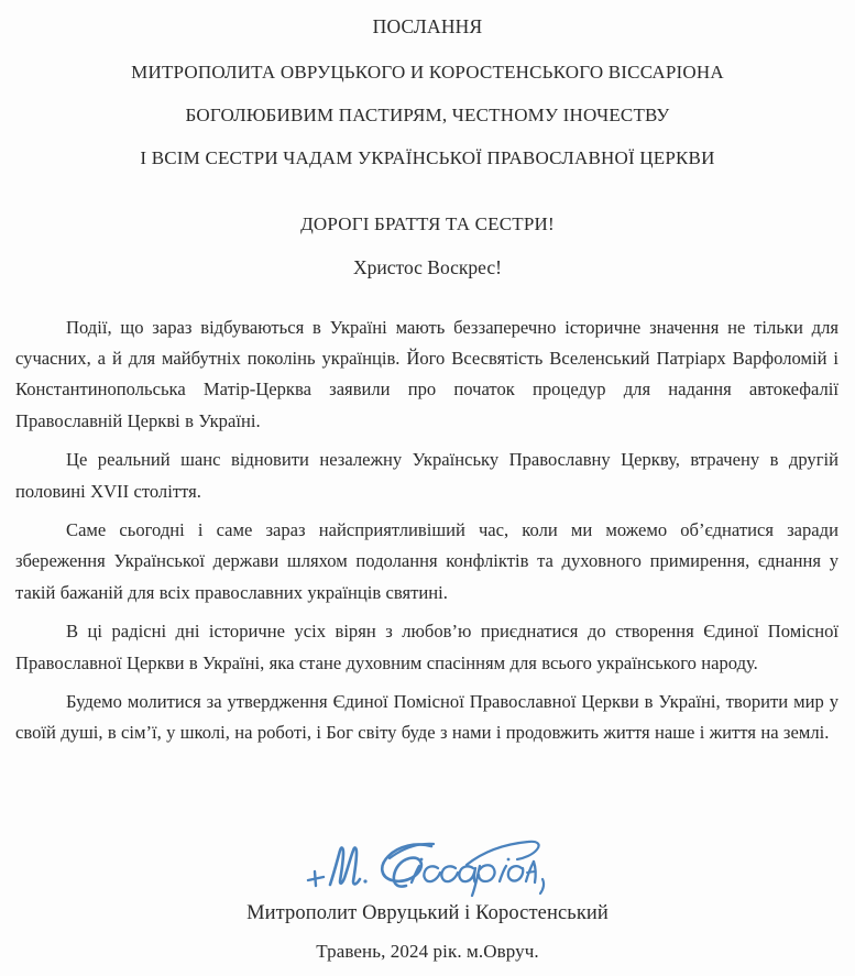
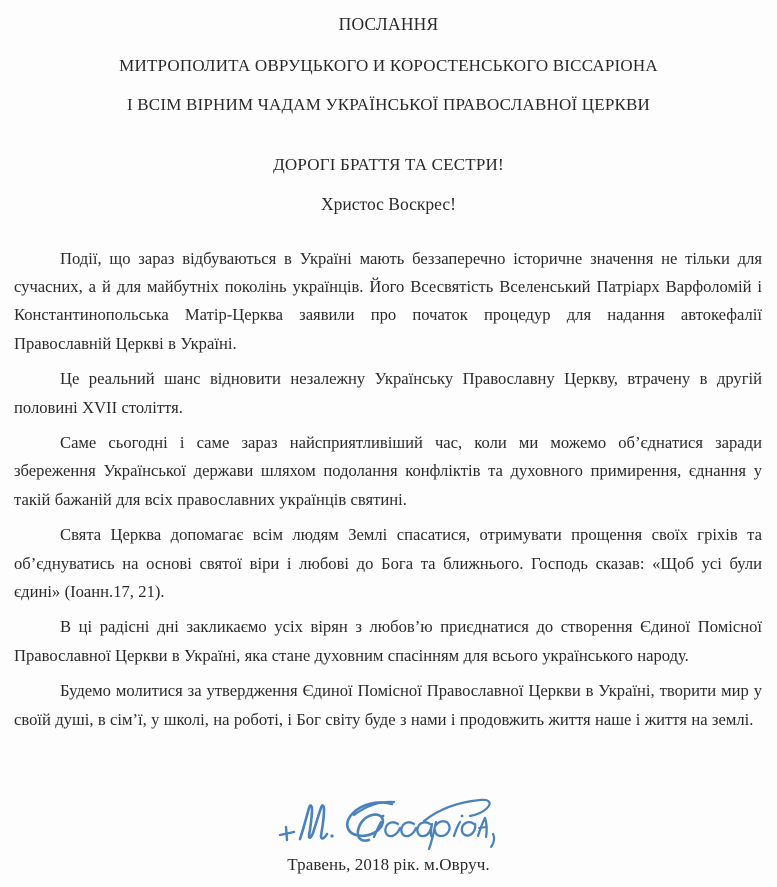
  ПОСЛАННЯ
  МИТРОПОЛИТА ОВРУЦЬКОГО И КОРОСТЕНСЬКОГО ВІССАРІОНА
- БОГОЛЮБИВИМ ПАСТИРЯМ, ЧЕСТНОМУ ІНОЧЕСТВУ
- І ВСІМ СЕСТРИ ЧАДАМ УКРАЇНСЬКОЇ ПРАВОСЛАВНОЇ ЦЕРКВИ
+ І ВСІМ ВІРНИМ ЧАДАМ УКРАЇНСЬКОЇ ПРАВОСЛАВНОЇ ЦЕРКВИ
  ДОРОГІ БРАТТЯ ТА СЕСТРИ!
  Христос Воскрес!
  Події, що зараз відбуваються в Україні мають беззаперечно історичне значення не тільки для сучасних, а й для майбутніх поколінь українців. Його Всесвятість Вселенський Патріарх Варфоломій і Константинопольська Матір-Церква заявили про початок процедур для надання автокефалії Православній Церкві в Україні.
  Це реальний шанс відновити незалежну Українську Православну Церкву, втрачену в другій половині XVII століття.
  Саме сьогодні і саме зараз найсприятливіший час, коли ми можемо об’єднатися заради збереження Української держави шляхом подолання конфліктів та духовного примирення, єднання у такій бажаній для всіх православних українців святині.
+ Свята Церква допомагає всім людям Землі спасатися, отримувати прощення своїх гріхів та об’єднуватись на основі святої віри і любові до Бога та ближнього. Господь сказав: «Щоб усі були єдині» (Іоанн.17, 21).
- В ці радісні дні історичне усіх вірян з любов’ю приєднатися до створення Єдиної Помісної Православної Церкви в Україні, яка стане духовним спасінням для всього українського народу.
+ В ці радісні дні закликаємо усіх вірян з любов’ю приєднатися до створення Єдиної Помісної Православної Церкви в Україні, яка стане духовним спасінням для всього українського народу.
  Будемо молитися за утвердження Єдиної Помісної Православної Церкви в Україні, творити мир у своїй душі, в сім’ї, у школі, на роботі, і Бог світу буде з нами і продовжить життя наше і життя на землі.
- Митрополит Овруцький і Коростенський
- Травень, 2024 рік. м.Овруч.
+ Травень, 2018 рік. м.Овруч.
